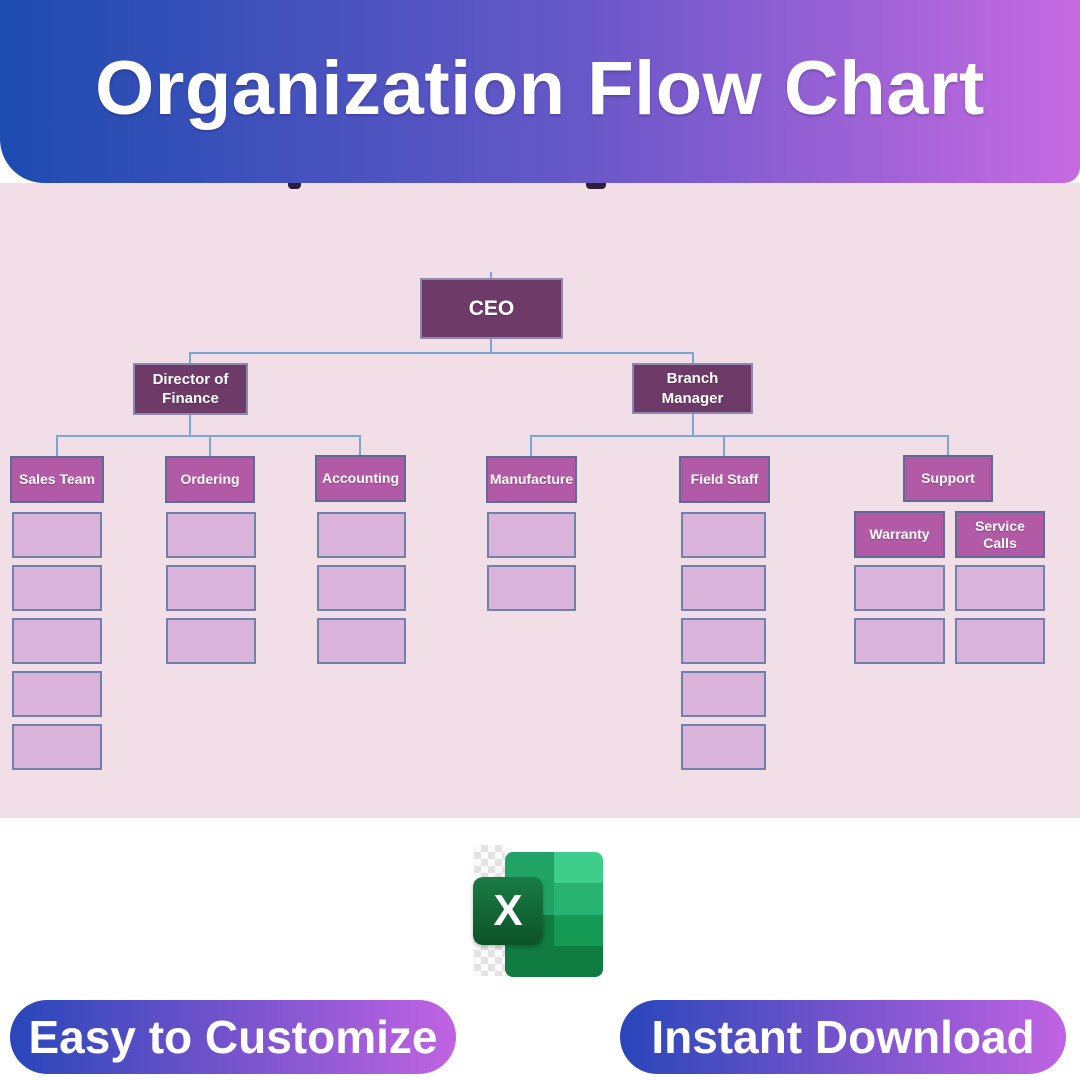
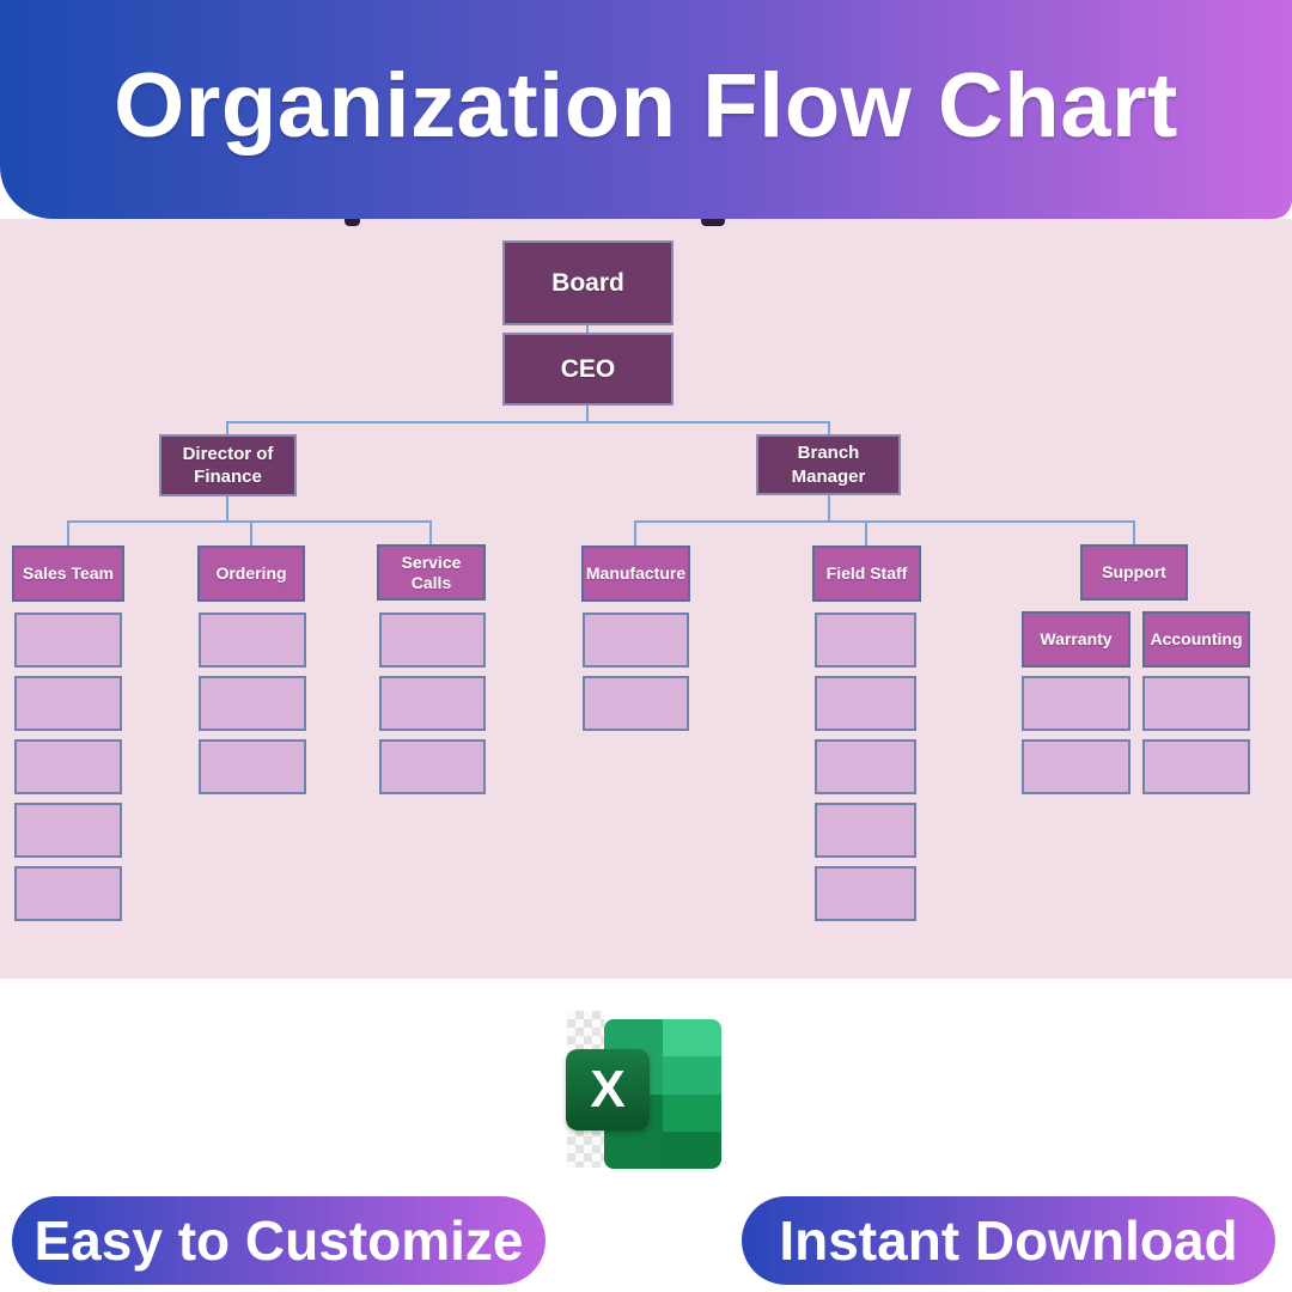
  Organization Flow Chart
+ Board
  CEO
  Director of Finance
  Branch Manager
  Sales Team
  Ordering
- Accounting
+ Service Calls
  Manufacture
  Field Staff
  Support
  Warranty
- Service Calls
+ Accounting
  X
  Easy to Customize
  Instant Download
